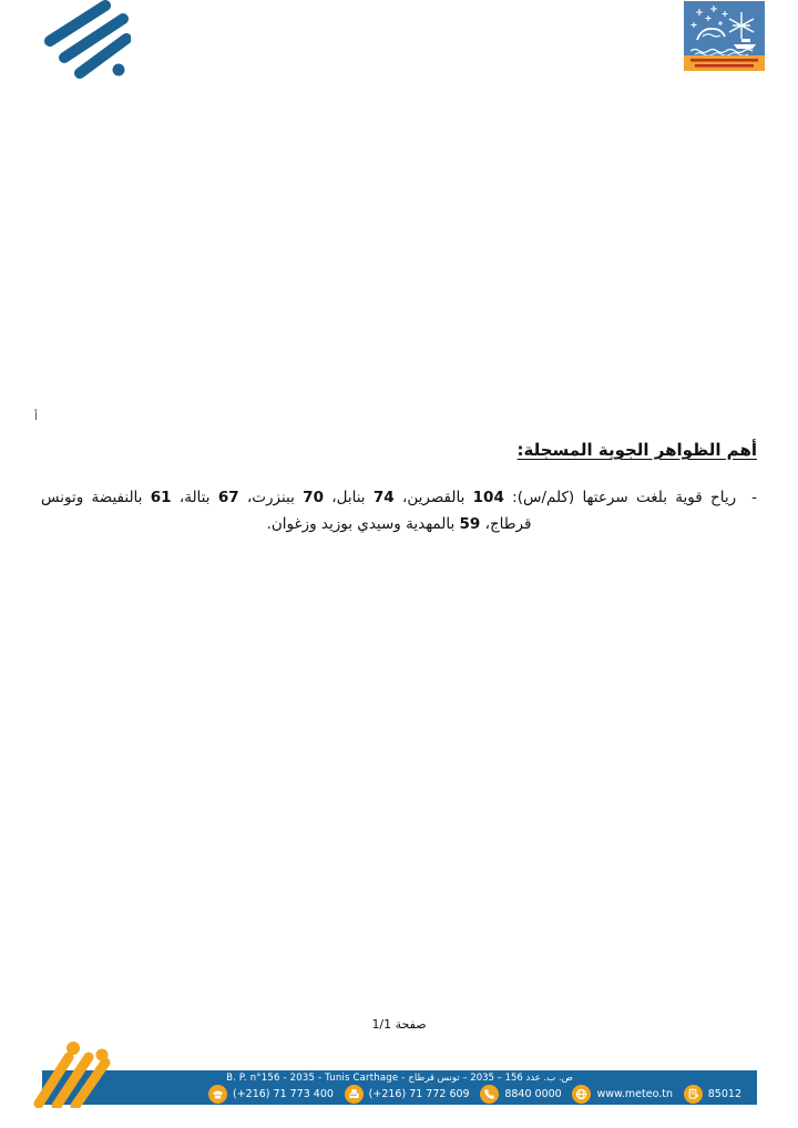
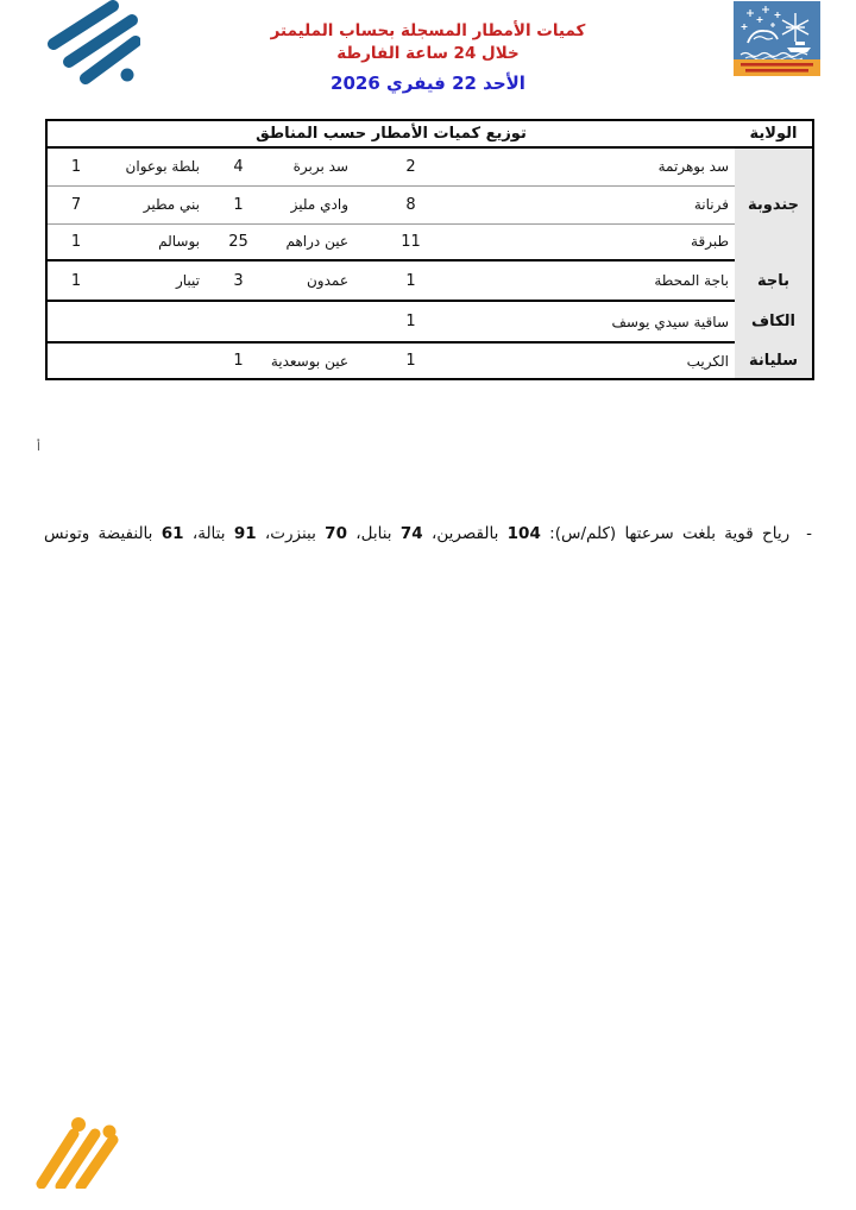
+ كميات الأمطار المسجلة بحساب المليمتر
+ خلال 24 ساعة الفارطة
+ الأحد 22 فيفري 2026
+ الولاية	توزيع كميات الأمطار حسب المناطق
+ جندوبة	سد بوهرتمة	2	سد بربرة	4	بلطة بوعوان	1
+ فرنانة	8	وادي مليز	1	بني مطير	7
+ طبرقة	11	عين دراهم	25	بوسالم	1
+ باجة	باجة المحطة	1	عمدون	3	تيبار	1
+ الكاف	ساقية سيدي يوسف	1
+ سليانة	الكريب	1	عين بوسعدية	1
  أ
- أهم الظواهر الجوية المسجلة:
- -رياح قوية بلغت سرعتها (كلم/س): 104 بالقصرين، 74 بنابل، 70 ببنزرت، 67 بتالة، 61 بالنفيضة وتونس
+ -رياح قوية بلغت سرعتها (كلم/س): 104 بالقصرين، 74 بنابل، 70 ببنزرت، 91 بتالة، 61 بالنفيضة وتونس
- قرطاج، 59 بالمهدية وسيدي بوزيد وزغوان.
- صفحة 1/1
- B. P. n°156 - 2035 - Tunis Carthage - ص. ب. عدد 156 – 2035 – تونس قرطاج
- (+216) 71 773 400
- (+216) 71 772 609
- 8840 0000
- www.meteo.tn
- 85012
